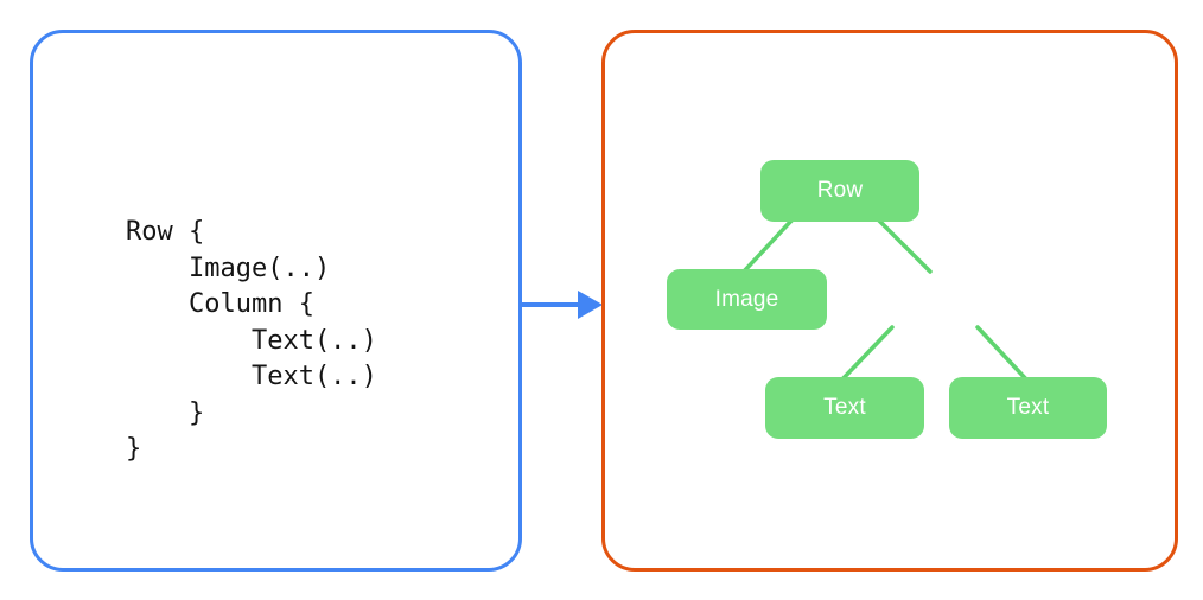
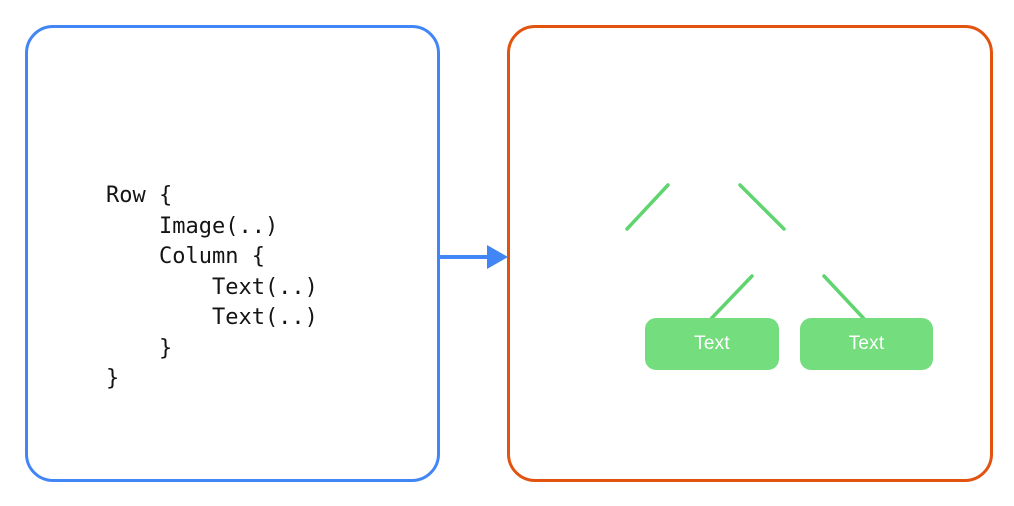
  Row {
  Image(..)
  Column {
  Text(..)
  Text(..)
  }
  }
- Row
- Image
  Text
  Text
